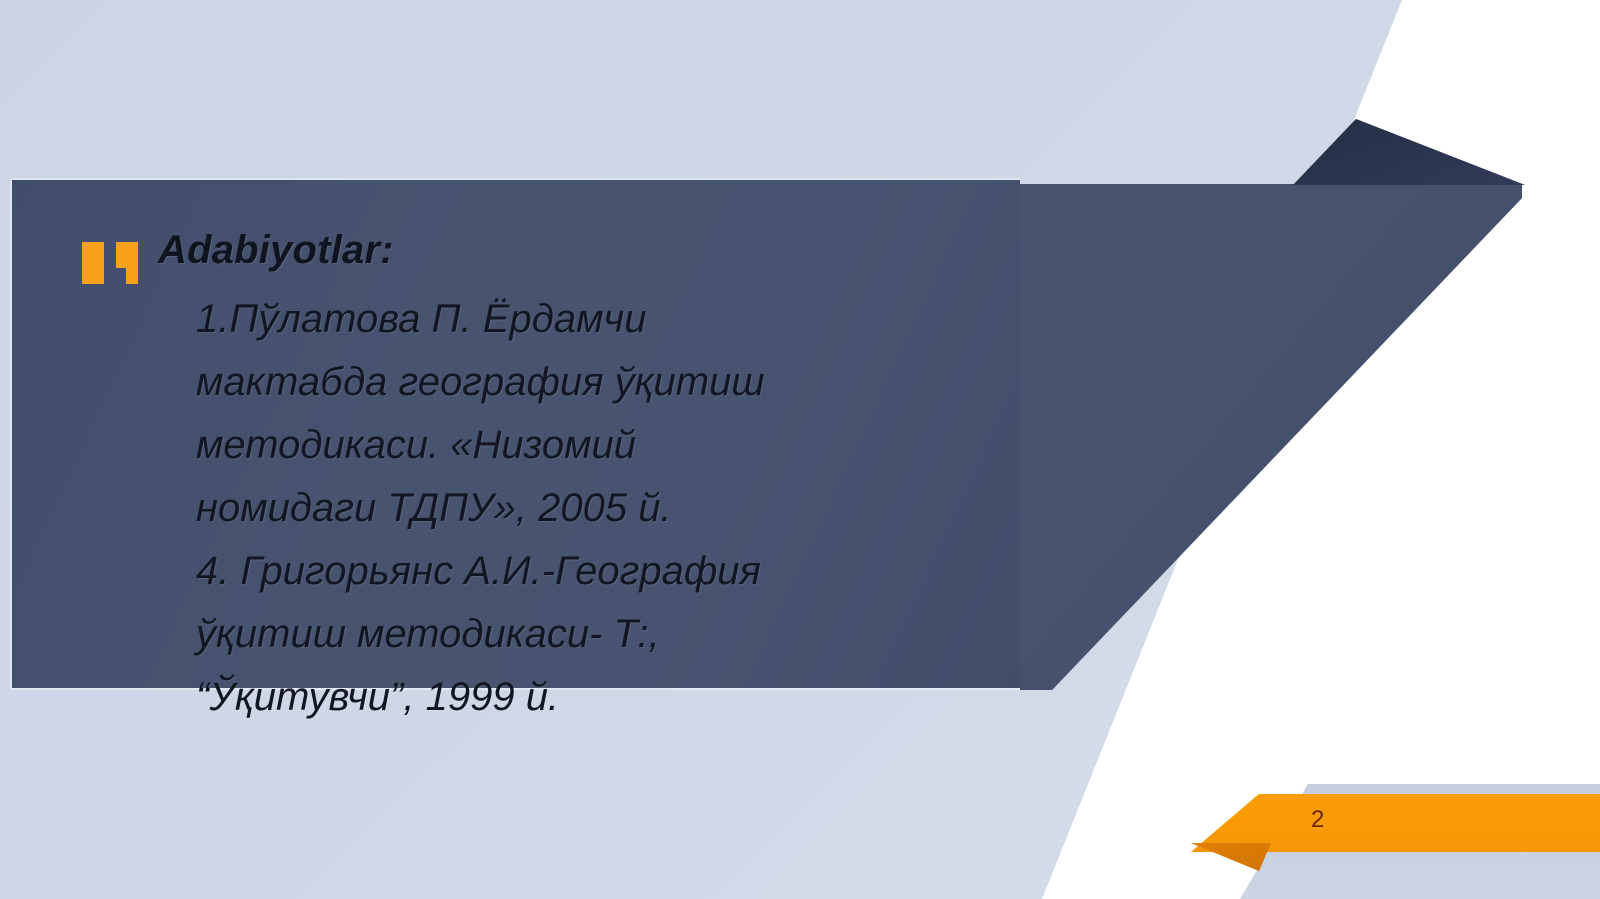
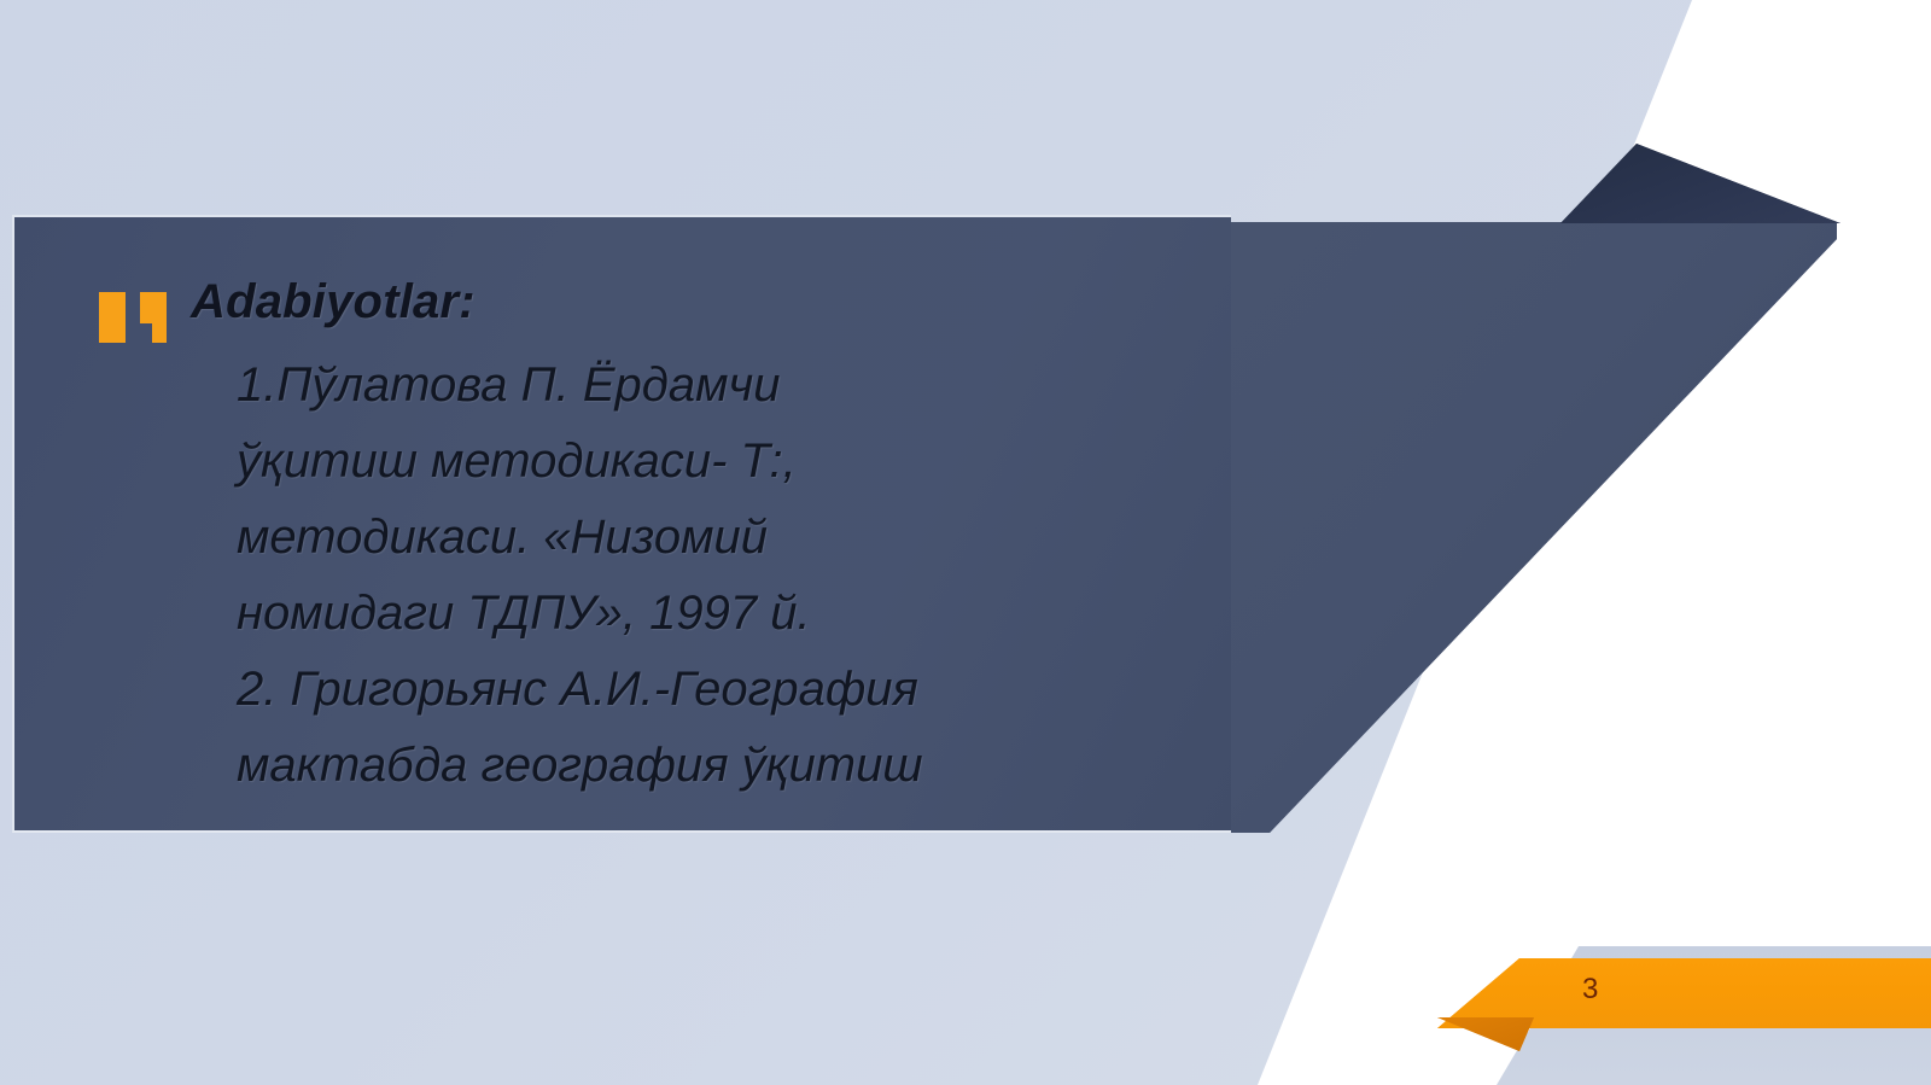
  Adabiyotlar:
  1.Пўлатова П. Ёрдамчи
- мактабда география ўқитиш
+ ўқитиш методикаси- Т:,
  методикаси. «Низомий
- номидаги ТДПУ», 2005 й.
+ номидаги ТДПУ», 1997 й.
- 4. Григорьянс А.И.-География
+ 2. Григорьянс А.И.-География
- ўқитиш методикаси- Т:,
+ мактабда география ўқитиш
- “Ўқитувчи”, 1999 й.
- 2
+ 3
